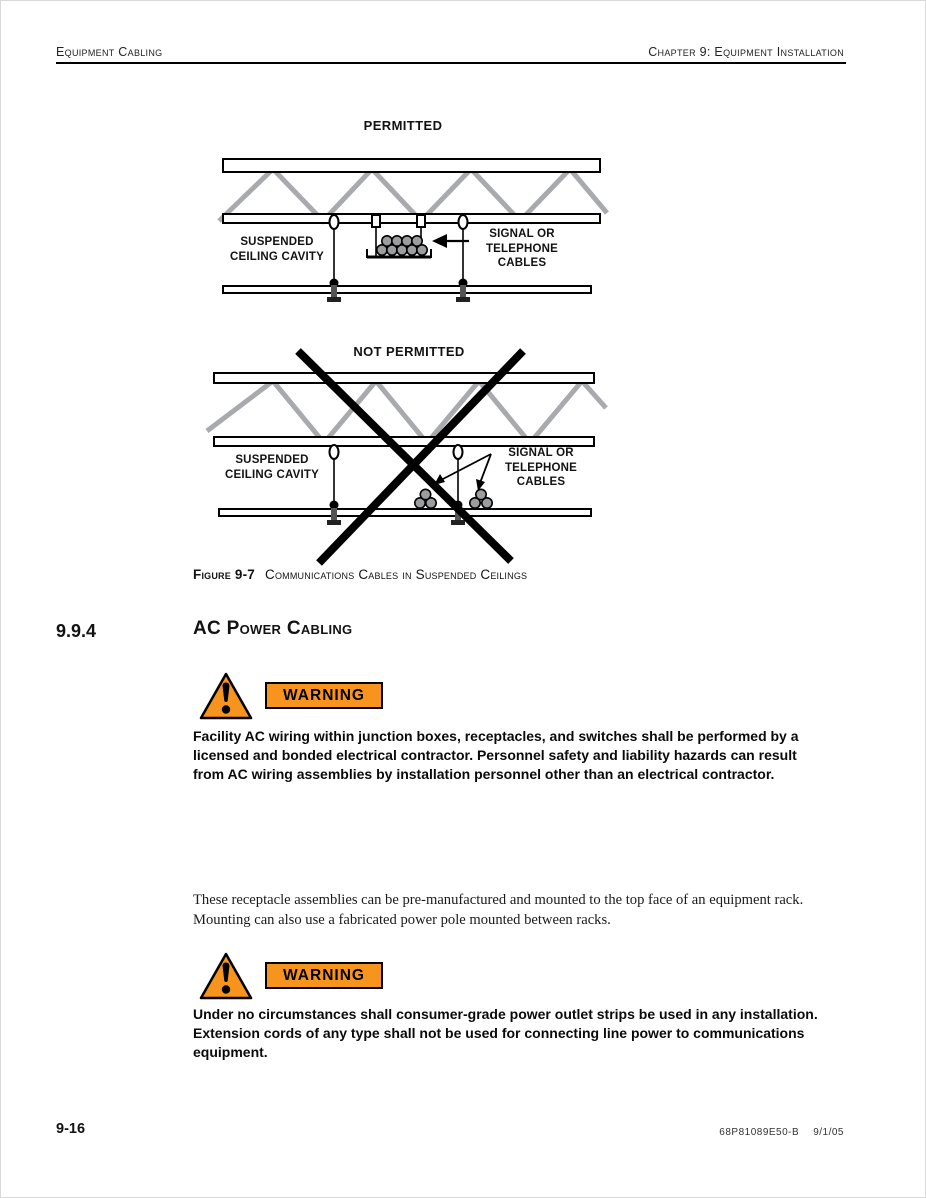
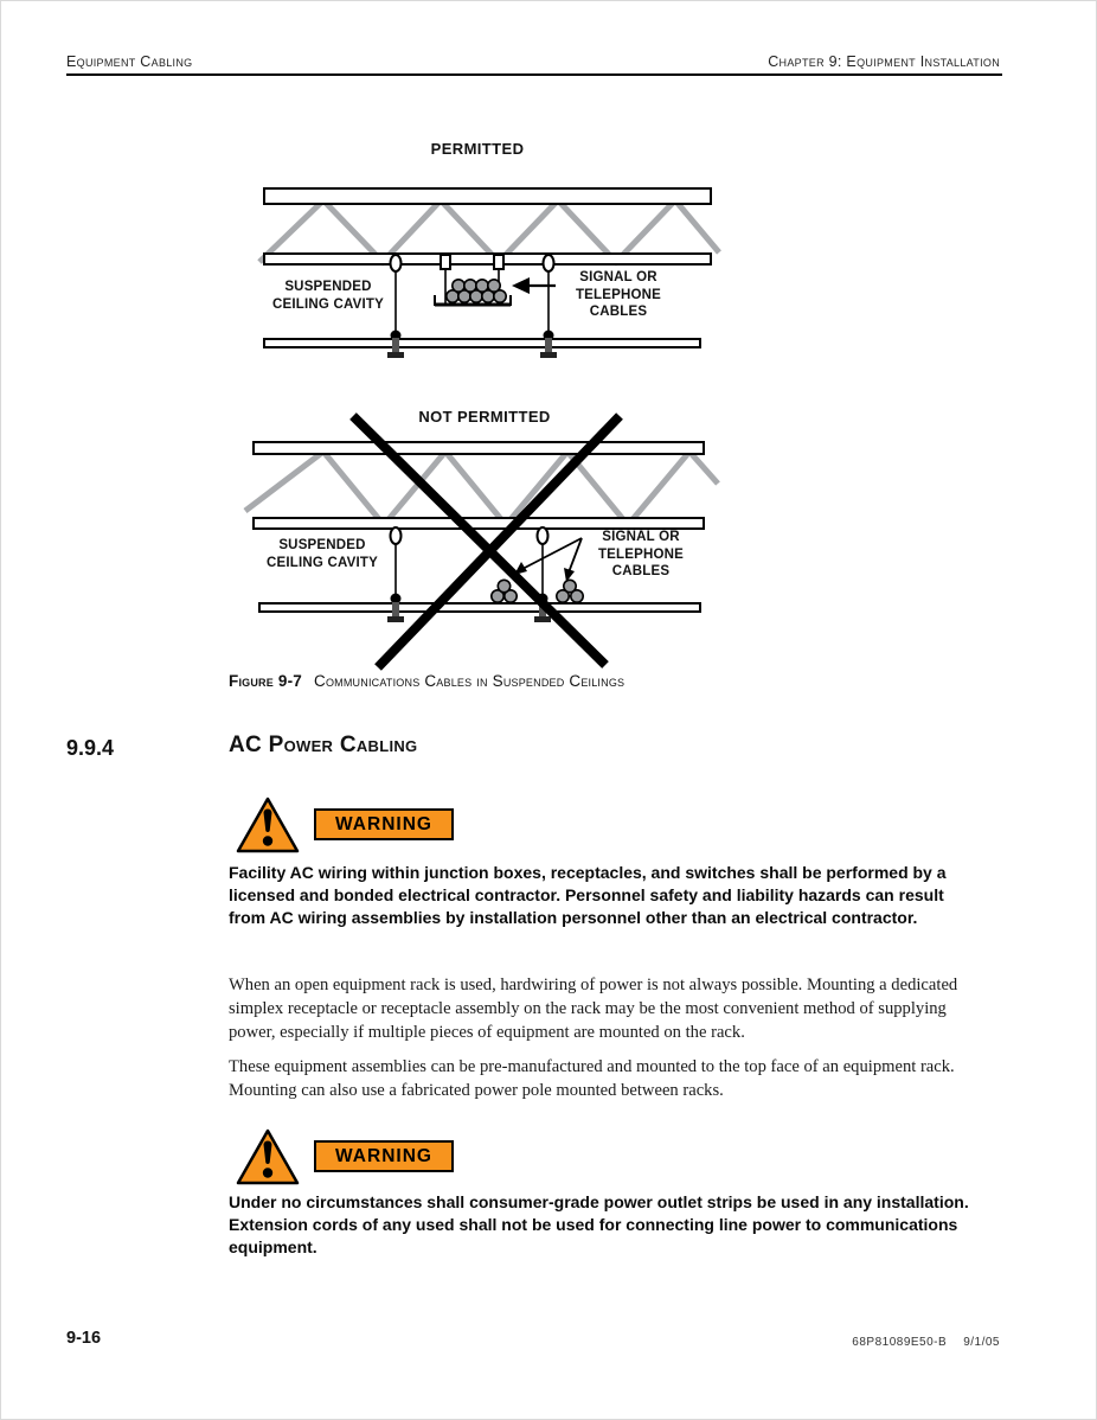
  Equipment Cabling
  Chapter 9: Equipment Installation
  PERMITTED
  SUSPENDED
  CEILING CAVITY
  SIGNAL OR
  TELEPHONE
  CABLES
  NOT PERMITTED
  SUSPENDED
  CEILING CAVITY
  SIGNAL OR
  TELEPHONE
  CABLES
  Figure 9-7 Communications Cables in Suspended Ceilings
  9.9.4
  AC Power Cabling
  WARNING
  Facility AC wiring within junction boxes, receptacles, and switches shall be performed by a licensed and bonded electrical contractor. Personnel safety and liability hazards can result from AC wiring assemblies by installation personnel other than an electrical contractor.
+ When an open equipment rack is used, hardwiring of power is not always possible. Mounting a dedicated simplex receptacle or receptacle assembly on the rack may be the most convenient method of supplying power, especially if multiple pieces of equipment are mounted on the rack.
- These receptacle assemblies can be pre-manufactured and mounted to the top face of an equipment rack. Mounting can also use a fabricated power pole mounted between racks.
+ These equipment assemblies can be pre-manufactured and mounted to the top face of an equipment rack. Mounting can also use a fabricated power pole mounted between racks.
  WARNING
- Under no circumstances shall consumer-grade power outlet strips be used in any installation. Extension cords of any type shall not be used for connecting line power to communications equipment.
+ Under no circumstances shall consumer-grade power outlet strips be used in any installation. Extension cords of any used shall not be used for connecting line power to communications equipment.
  9-16
  68P81089E50-B 9/1/05
